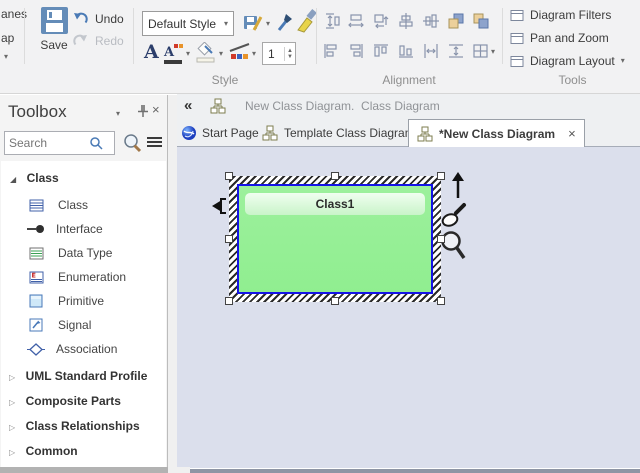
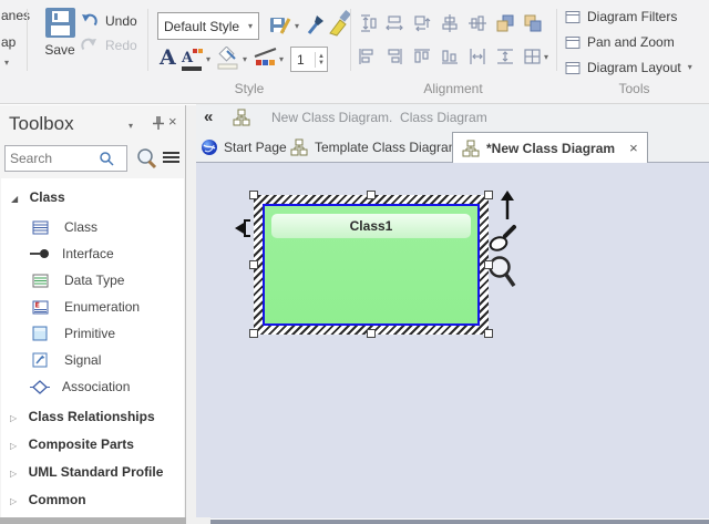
  ane
  ap
  ▾
  Save
  Undo
  Redo
  Default Style
  ▾
  ▾
  A
  A
  ▾
  ▾
  ▾
  1
  Style
  ▾
  Alignment
  Diagram Filters
  Pan and Zoom
  Diagram Layout
  ▾
  Tools
  Toolbox
  ▾
  ×
  Search
  ◢ Class
  Class
  Interface
  Data Type
  E
  Enumeration
  Primitive
  Signal
  Association
- ▷ UML Standard Profile
+ ▷ Class Relationships
  ▷ Composite Parts
- ▷ Class Relationships
+ ▷ UML Standard Profile
  ▷ Common
  «
  New Class Diagram. Class Diagram
  Start Page
  Template Class Diagra
  *New Class Diagram
  ×
  Class1
